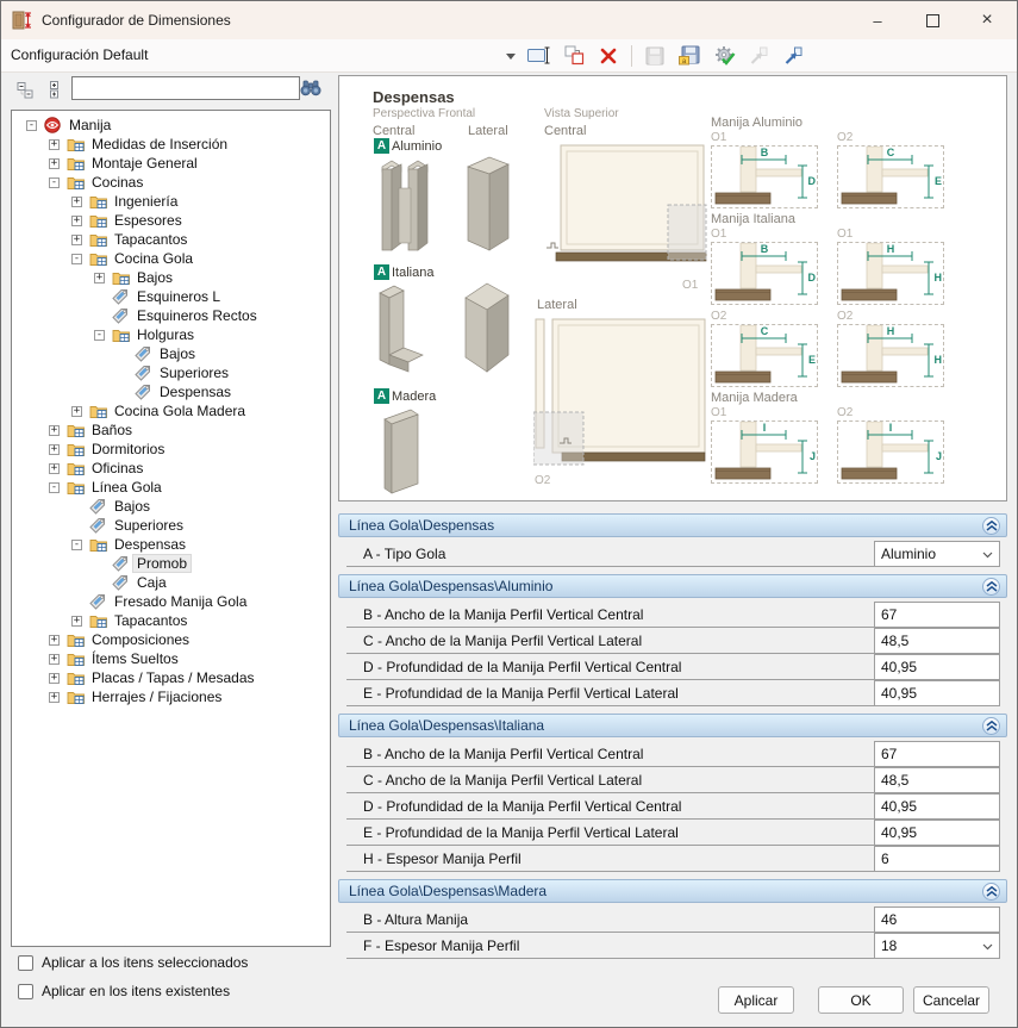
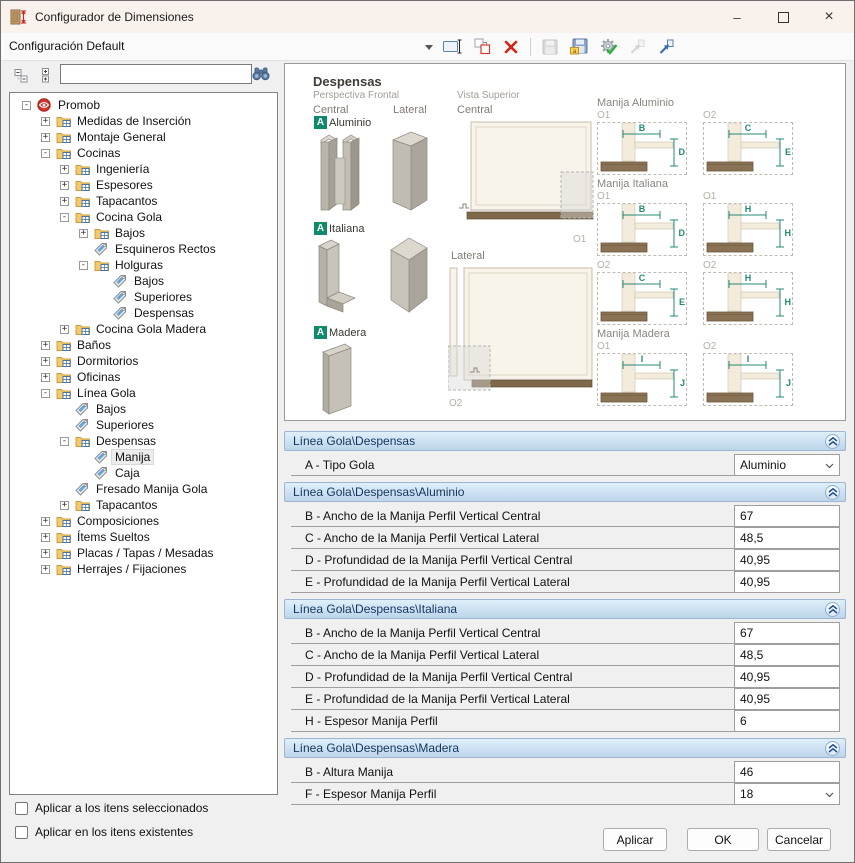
  Configurador de Dimensiones
  –
  ×
  Configuración Default
  -
- Manija
+ Promob
  +
  Medidas de Inserción
  +
  Montaje General
  -
  Cocinas
  +
  Ingeniería
  +
  Espesores
  +
  Tapacantos
  -
  Cocina Gola
  +
  Bajos
- Esquineros L
  Esquineros Rectos
  -
  Holguras
  Bajos
  Superiores
  Despensas
  +
  Cocina Gola Madera
  +
  Baños
  +
  Dormitorios
  +
  Oficinas
  -
  Línea Gola
  Bajos
  Superiores
  -
  Despensas
- Promob
+ Manija
  Caja
  Fresado Manija Gola
  +
  Tapacantos
  +
  Composiciones
  +
  Ítems Sueltos
  +
  Placas / Tapas / Mesadas
  +
  Herrajes / Fijaciones
  Despensas
  Perspectiva Frontal
  Central
  Lateral
  Vista Superior
  Central
  A
  Aluminio
  A
  Italiana
  A
  Madera
  O1
  Lateral
  O2
  Manija Aluminio
  O1
  B
  D
  O2
  C
  E
  Manija Italiana
  O1
  B
  D
  O1
  H
  H
  O2
  C
  E
  O2
  H
  H
  Manija Madera
  O1
  I
  J
  O2
  I
  J
  Línea Gola\Despensas
  A - Tipo Gola
  Aluminio
  Línea Gola\Despensas\Aluminio
  B - Ancho de la Manija Perfil Vertical Central
  67
  C - Ancho de la Manija Perfil Vertical Lateral
  48,5
  D - Profundidad de la Manija Perfil Vertical Central
  40,95
  E - Profundidad de la Manija Perfil Vertical Lateral
  40,95
  Línea Gola\Despensas\Italiana
  B - Ancho de la Manija Perfil Vertical Central
  67
  C - Ancho de la Manija Perfil Vertical Lateral
  48,5
  D - Profundidad de la Manija Perfil Vertical Central
  40,95
  E - Profundidad de la Manija Perfil Vertical Lateral
  40,95
  H - Espesor Manija Perfil
  6
  Línea Gola\Despensas\Madera
  B - Altura Manija
  46
  F - Espesor Manija Perfil
  18
  Aplicar a los itens seleccionados
  Aplicar en los itens existentes
  Aplicar
  OK
  Cancelar
